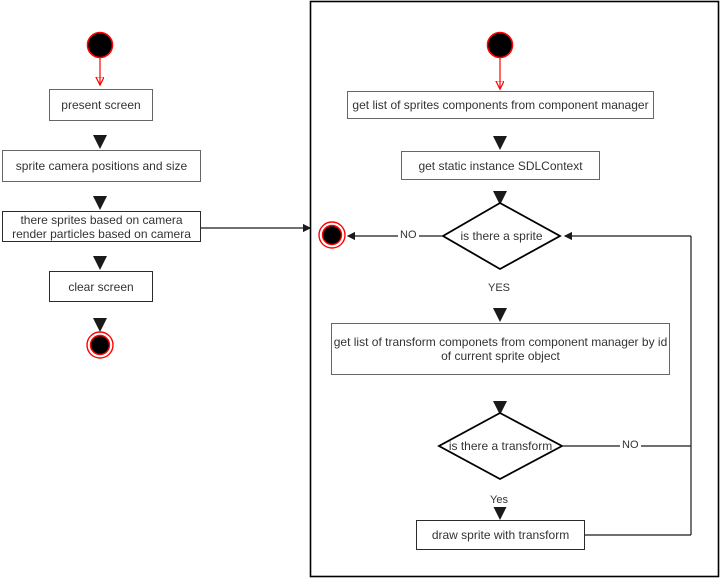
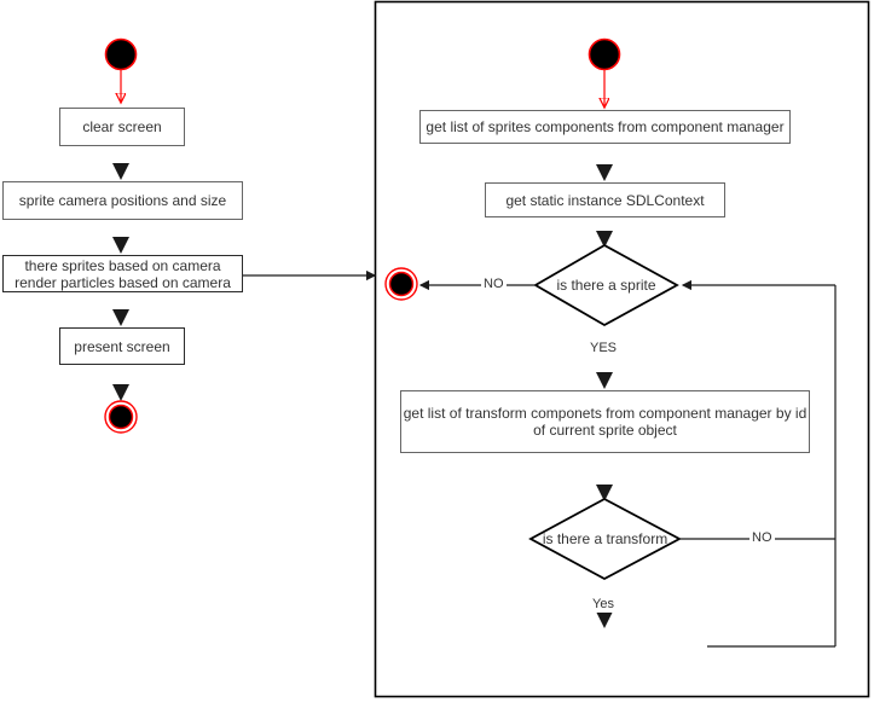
- present screen
+ clear screen
  sprite camera positions and size
  there sprites based on camera
  render particles based on camera
- clear screen
+ present screen
  get list of sprites components from component manager
  get static instance SDLContext
  get list of transform componets from component manager by id
  of current sprite object
- draw sprite with transform
  is there a sprite
  is there a transform
  NO
  YES
  NO
  Yes
